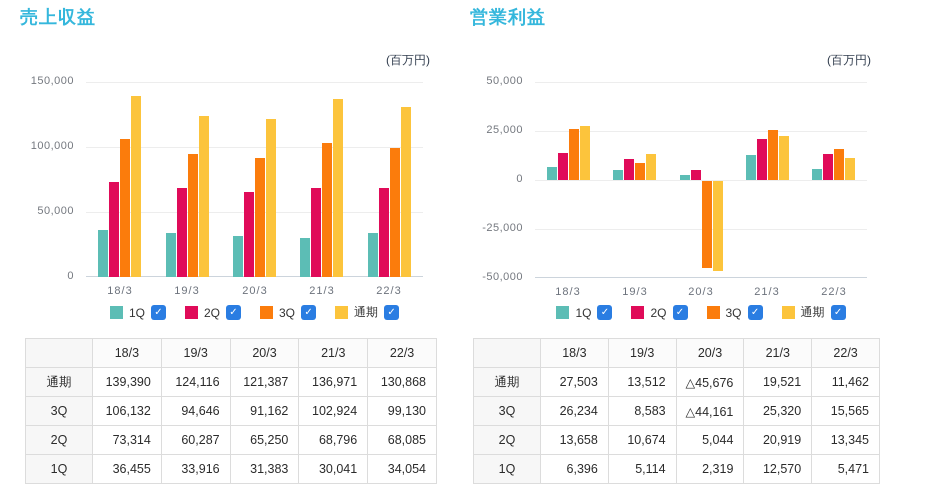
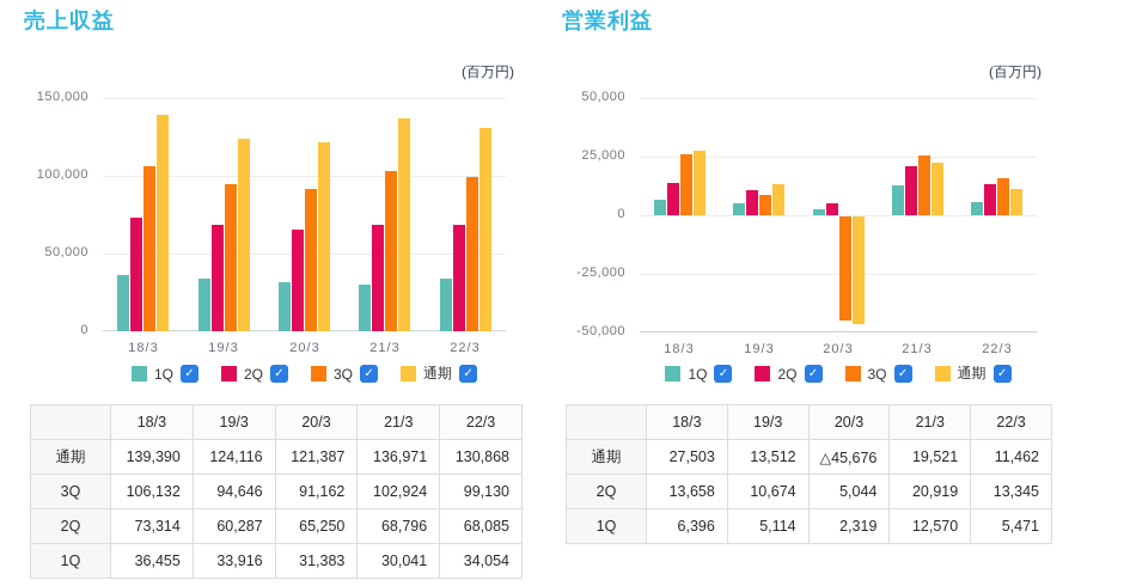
  売上収益
  (百万円)
  0
  50,000
  100,000
  150,000
  18/3
  19/3
  20/3
  21/3
  22/3
  1Q
  ✓
  2Q
  ✓
  3Q
  ✓
  通期
  ✓
  	18/3	19/3	20/3	21/3	22/3
  通期	139,390	124,116	121,387	136,971	130,868
  3Q	106,132	94,646	91,162	102,924	99,130
  2Q	73,314	60,287	65,250	68,796	68,085
  1Q	36,455	33,916	31,383	30,041	34,054
  営業利益
  (百万円)
  -50,000
  -25,000
  0
  25,000
  50,000
  18/3
  19/3
  20/3
  21/3
  22/3
  1Q
  ✓
  2Q
  ✓
  3Q
  ✓
  通期
  ✓
  	18/3	19/3	20/3	21/3	22/3
  通期	27,503	13,512	△45,676	19,521	11,462
- 3Q	26,234	8,583	△44,161	25,320	15,565
  2Q	13,658	10,674	5,044	20,919	13,345
  1Q	6,396	5,114	2,319	12,570	5,471
